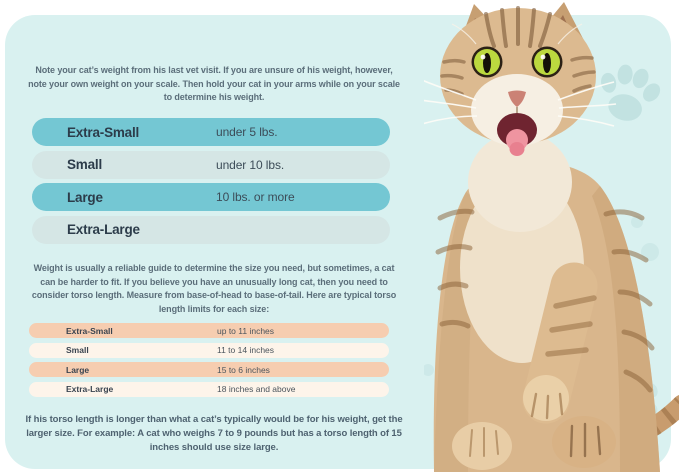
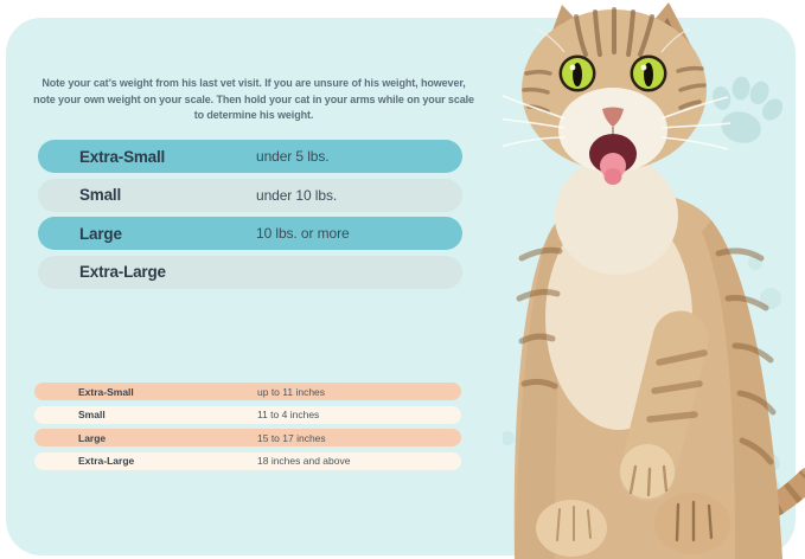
  Note your cat’s weight from his last vet visit. If you are unsure of his weight, however, note your own weight on your scale. Then hold your cat in your arms while on your scale to determine his weight.
  Extra-Small
  under 5 lbs.
  Small
  under 10 lbs.
  Large
  10 lbs. or more
  Extra-Large
- Weight is usually a reliable guide to determine the size you need, but sometimes, a cat can be harder to fit. If you believe you have an unusually long cat, then you need to consider torso length. Measure from base-of-head to base-of-tail. Here are typical torso length limits for each size:
  Extra-Small
  up to 11 inches
  Small
- 11 to 14 inches
+ 11 to 4 inches
  Large
- 15 to 6 inches
+ 15 to 17 inches
  Extra-Large
  18 inches and above
- If his torso length is longer than what a cat’s typically would be for his weight, get the larger size. For example: A cat who weighs 7 to 9 pounds but has a torso length of 15 inches should use size large.
